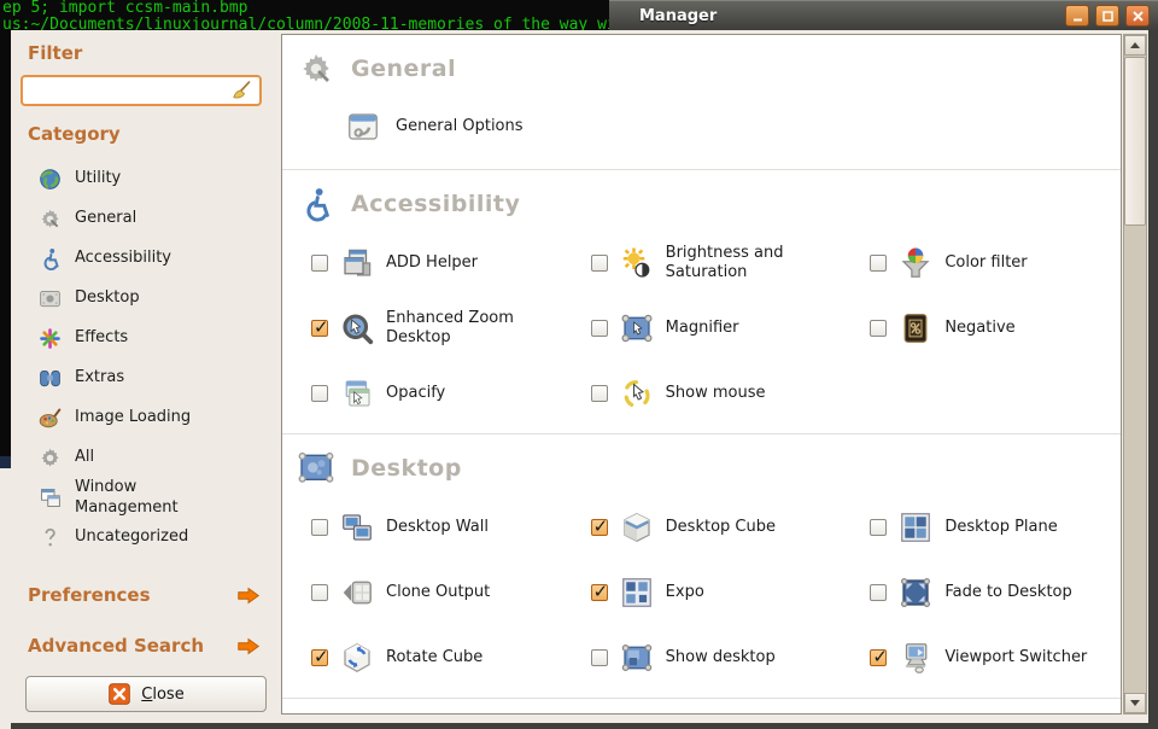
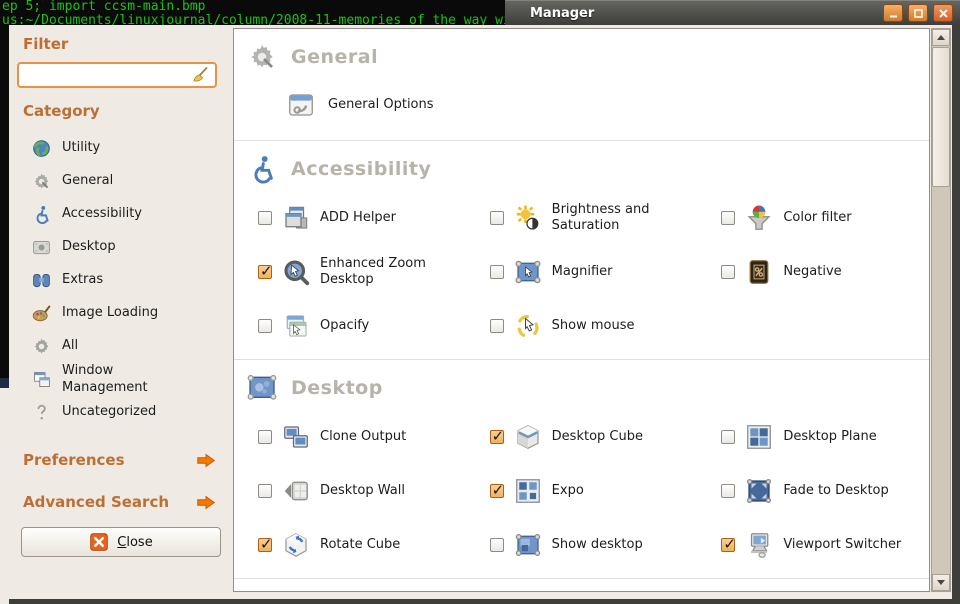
  ep 5; import ccsm-main.bmp
  us:~/Documents/linuxjournal/column/2008-11-memories of the way w
  Manager
  Filter
  Category
  Utility
  General
  Accessibility
  Desktop
- Effects
  Extras
  Image Loading
  All
  Window Management
  Uncategorized
  Preferences
  Advanced Search
  Close
  General
  General Options
  Accessibility
  ADD Helper
  Brightness and Saturation
  Color filter
  Enhanced Zoom Desktop
  Magnifier
  Negative
  Opacify
  Show mouse
  Desktop
- Desktop Wall
+ Clone Output
  Desktop Cube
  Desktop Plane
- Clone Output
+ Desktop Wall
  Expo
  Fade to Desktop
  Rotate Cube
  Show desktop
  Viewport Switcher
